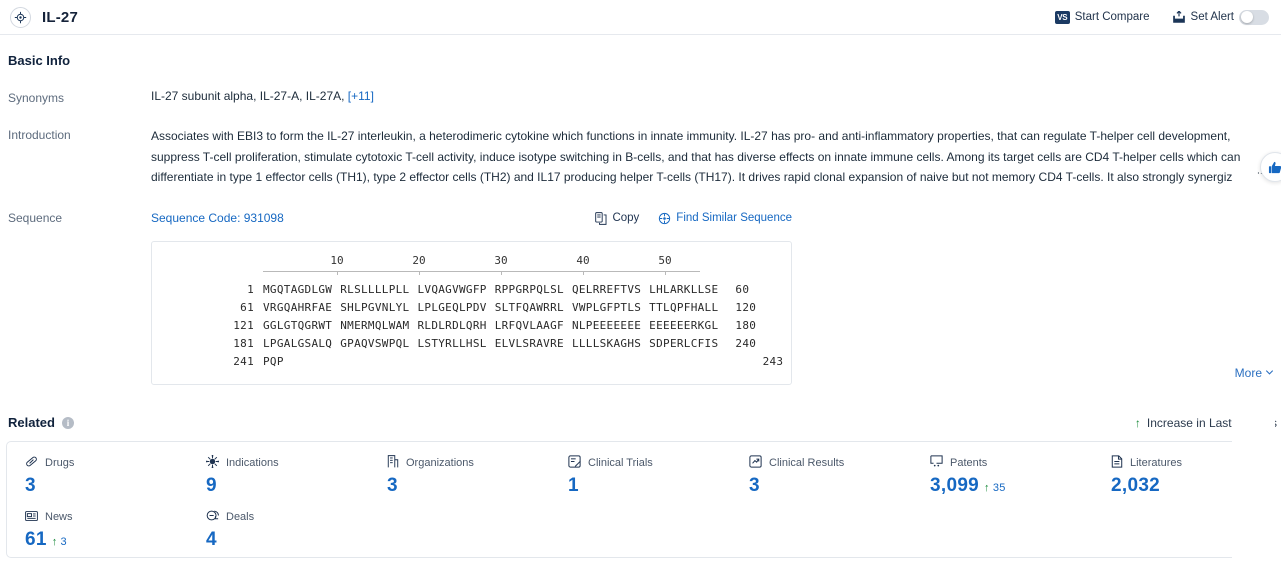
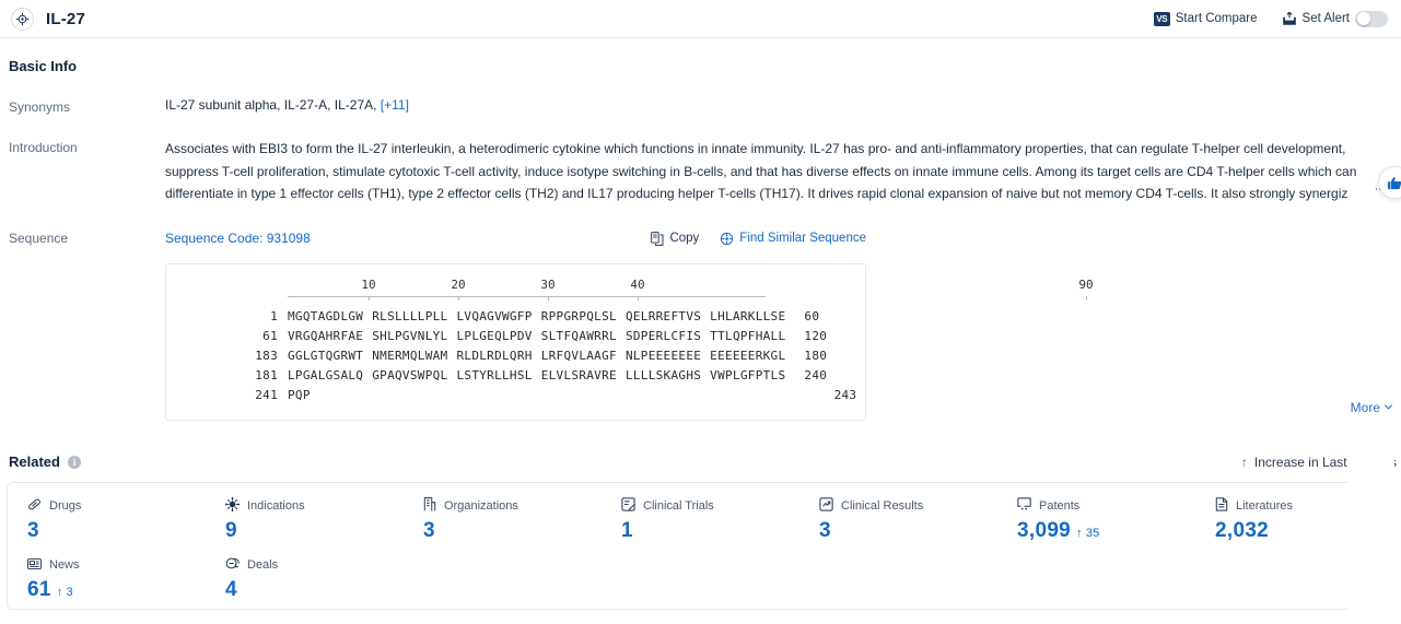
  IL-27
  VS
  Start Compare
  Set Alert
  Basic Info
  Synonyms
  IL-27 subunit alpha, IL-27-A, IL-27A, [+11]
  Introduction
  Associates with EBI3 to form the IL-27 interleukin, a heterodimeric cytokine which functions in innate immunity. IL-27 has pro- and anti-inflammatory properties, that can regulate T-helper cell development, suppress T-cell proliferation, stimulate cytotoxic T-cell activity, induce isotype switching in B-cells, and that has diverse effects on innate immune cells. Among its target cells are CD4 T-helper cells which can differentiate in type 1 effector cells (TH1), type 2 effector cells (TH2) and IL17 producing helper T-cells (TH17). It drives rapid clonal expansion of naive but not memory CD4 T-cells. It also strongly synergiz
  More
  Sequence
  Sequence Code: 931098
  Copy
  Find Similar Sequence
  10
  20
  30
  40
- 50
+ 90
  1
  MGQTAGDLGW
  RLSLLLLPLL
  LVQAGVWGFP
  RPPGRPQLSL
  QELRREFTVS
  LHLARKLLSE
  60
  61
  VRGQAHRFAE
  SHLPGVNLYL
  LPLGEQLPDV
  SLTFQAWRRL
- VWPLGFPTLS
+ SDPERLCFIS
  TTLQPFHALL
  120
- 121
+ 183
  GGLGTQGRWT
  NMERMQLWAM
  RLDLRDLQRH
  LRFQVLAAGF
  NLPEEEEEEE
  EEEEEERKGL
  180
  181
  LPGALGSALQ
  GPAQVSWPQL
  LSTYRLLHSL
  ELVLSRAVRE
  LLLLSKAGHS
- SDPERLCFIS
+ VWPLGFPTLS
  240
  241
  PQP
  243
  Related
  i
  ↑
  Increase in Last
  Drugs
  3
  Indications
  9
  Organizations
  3
  Clinical Trials
  1
  Clinical Results
  3
  Patents
  3,099
  ↑
  35
  Literatures
  2,032
  News
  61
  ↑
  3
  Deals
  4
